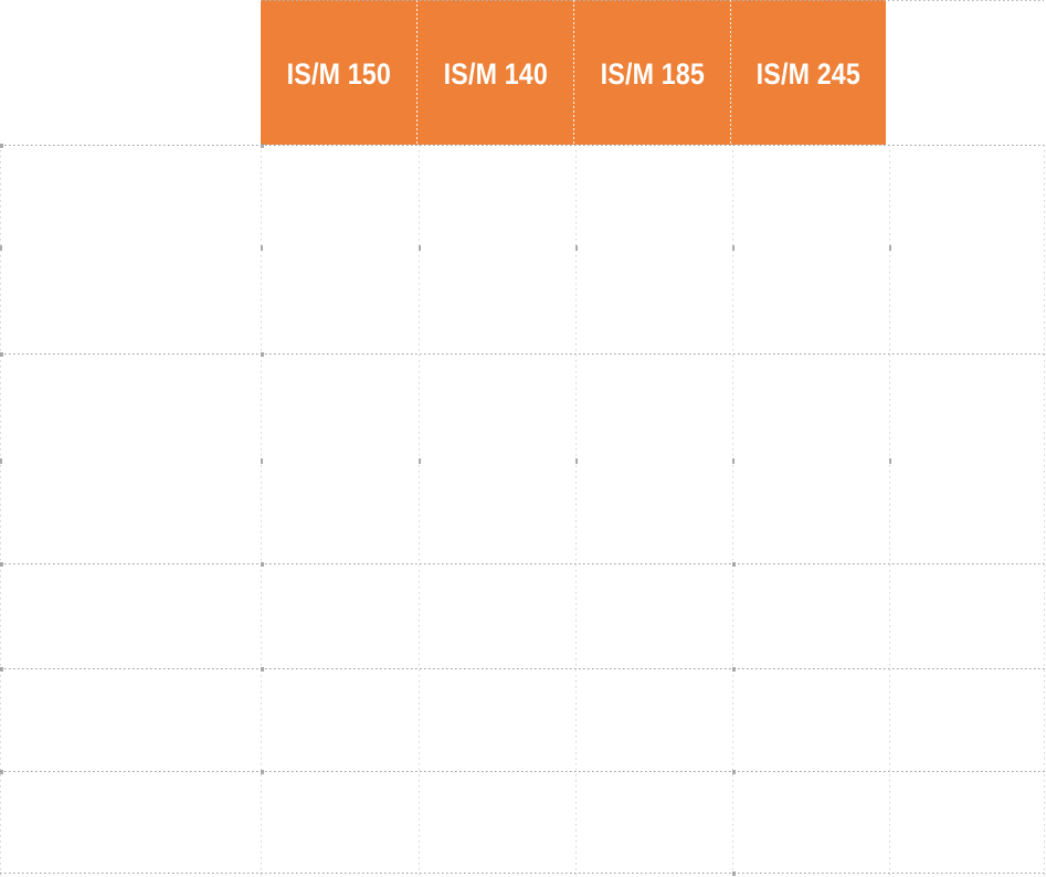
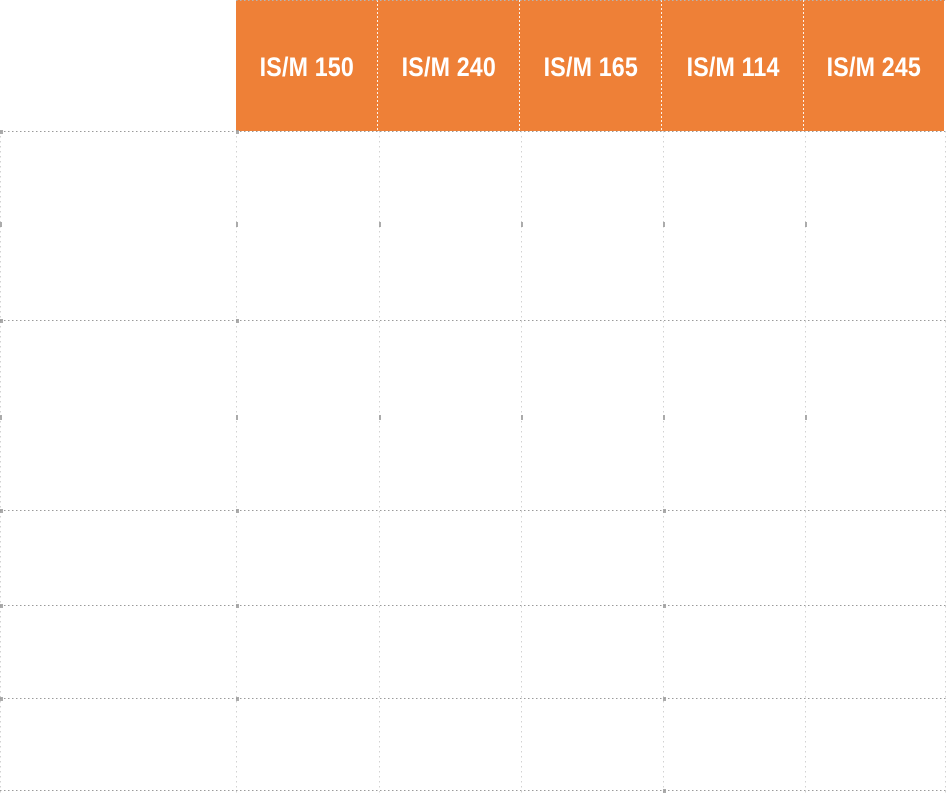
  IS/M 150
- IS/M 140
+ IS/M 240
+ IS/M 165
- IS/M 185
+ IS/M 114
  IS/M 245
